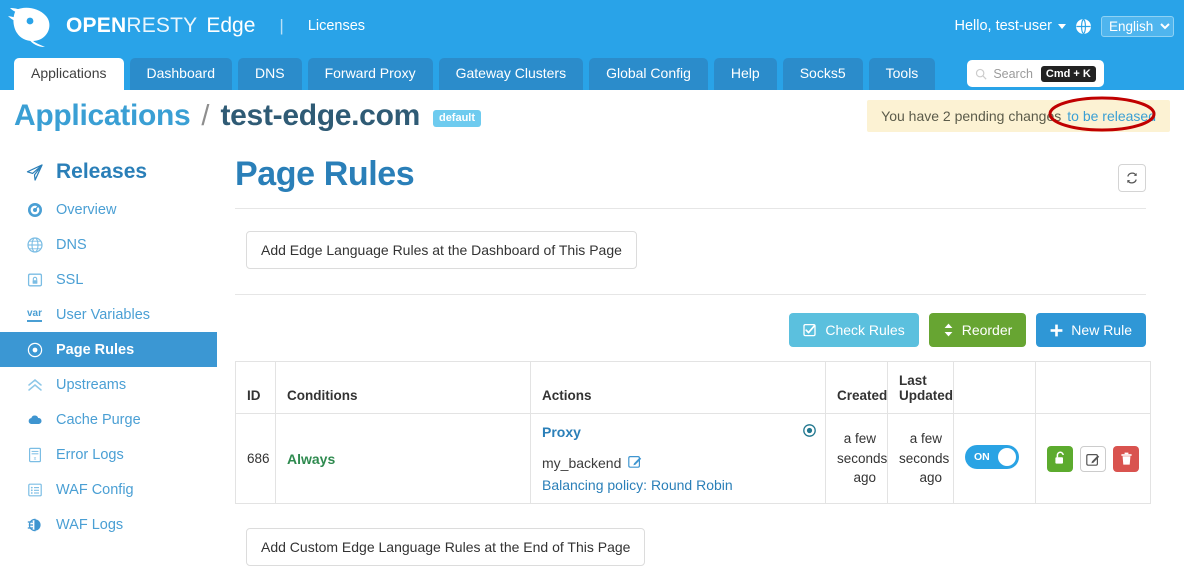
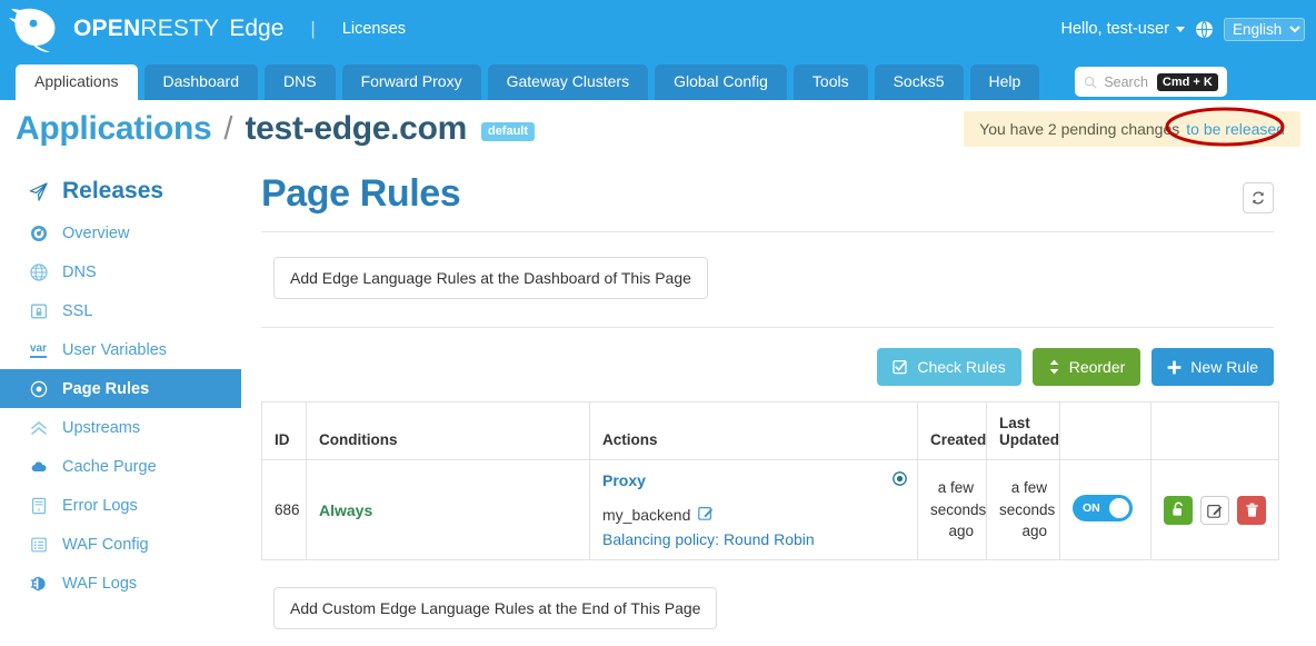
  OPENRESTY
  Edge
  |
  Licenses
  Hello, test-user
  English
  Applications
  Dashboard
  DNS
  Forward Proxy
  Gateway Clusters
  Global Config
- Help
+ Tools
  Socks5
- Tools
+ Help
  Search
  Cmd + K
  Applications
  /
  test-edge.com
  default
  You have 2 pending changs to be release
  Releases
  Overview
  DNS
  SSL
  var
  User Variables
  Page Rules
  Upstreams
  Cache Purge
  Error Logs
  WAF Config
  WAF Logs
  Page Rules
  Add Edge Language Rules at the Dashboard of This Page
  Check Rules
  Reorder
  New Rule
  ID	Conditions	Actions	Created	Last Updated
  686	Always	Proxy my_backend Balancing policy: Round Robin	a few seconds ago	a few seconds ago	ON
  Add Custom Edge Language Rules at the End of This Page
